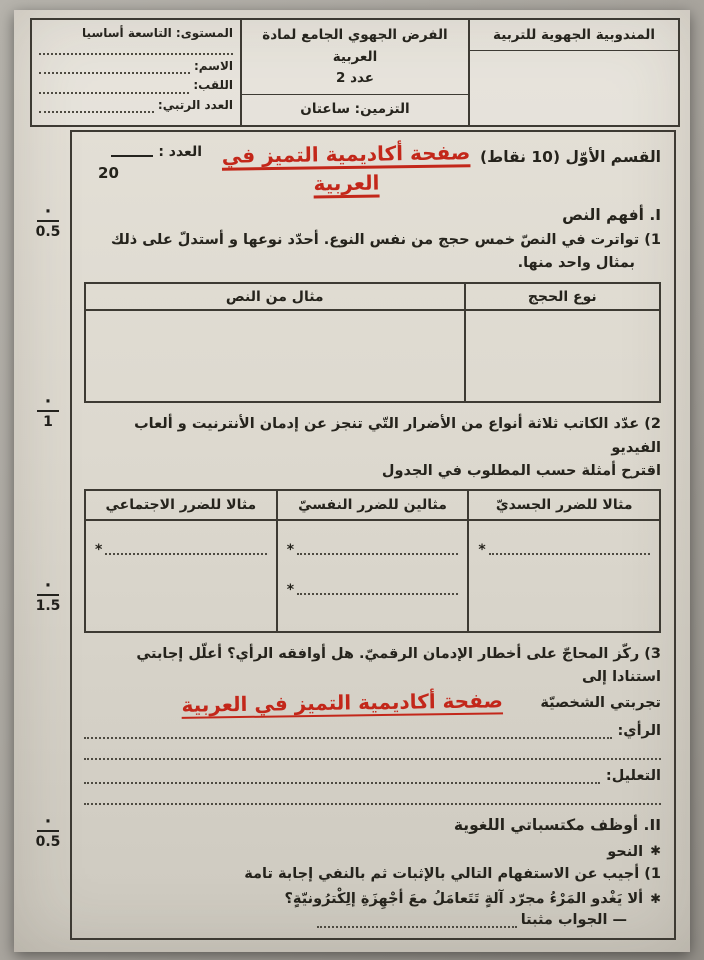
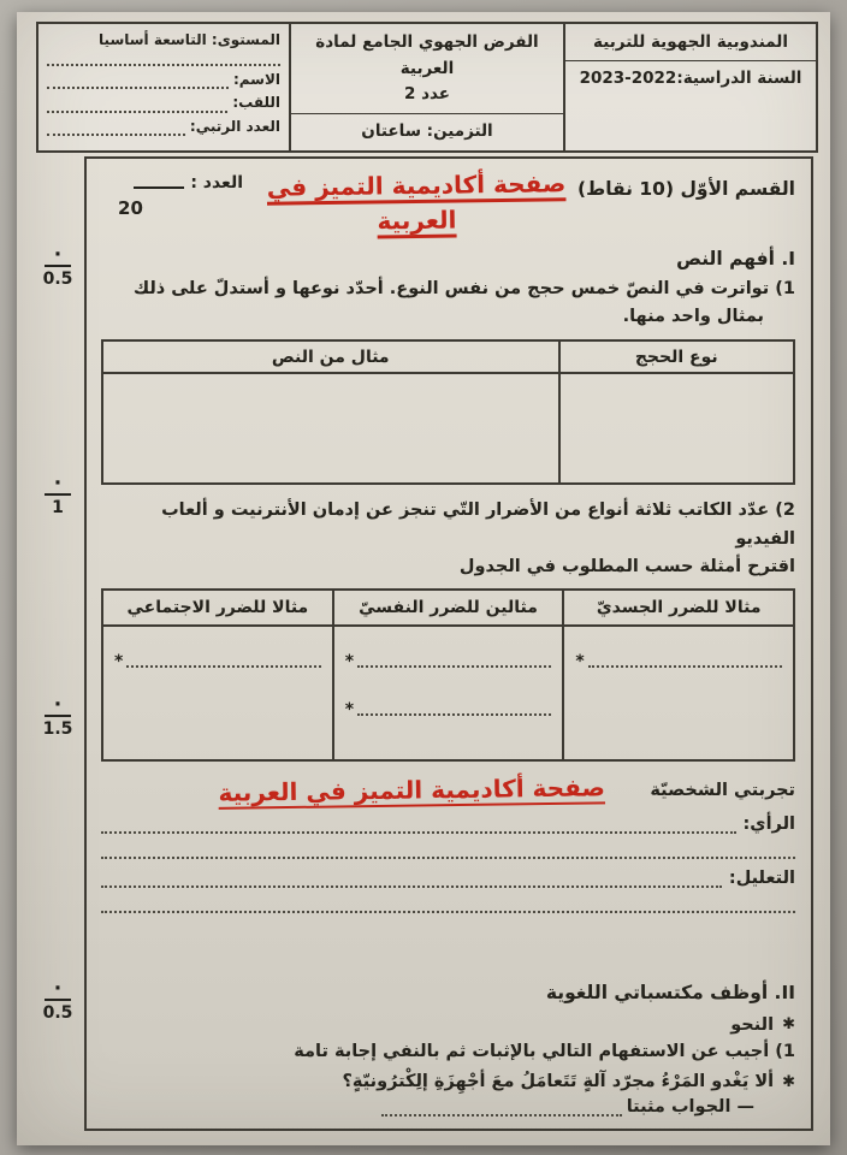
  المندوبية الجهوية للتربية
+ السنة الدراسية:2022-2023
  الفرض الجهوي الجامع لمادة العربية
  عدد 2
  التزمين: ساعتان
  المستوى: التاسعة أساسيا
  الاسم:
  اللقب:
  العدد الرتبي:
  ·
  0.5
  ·
  1
  ·
  1.5
  ·
  0.5
  القسم الأوّل (10 نقاط)
  صفحة أكاديمية التميز في
  العربية
  العدد :
  20
  I. أفهم النص
  1) تواترت في النصّ خمس حجج من نفس النوع. أحدّد نوعها و أستدلّ على ذلك
  بمثال واحد منها.
  نوع الحجج	مثال من النص
  2) عدّد الكاتب ثلاثة أنواع من الأضرار التّي تنجز عن إدمان الأنترنيت و ألعاب الفيديو
  اقترح أمثلة حسب المطلوب في الجدول
  مثالا للضرر الجسديّ	مثالين للضرر النفسيّ	مثالا للضرر الاجتماعي
  *	* *	*
- 3) ركّز المحاجّ على أخطار الإدمان الرقميّ. هل أوافقه الرأي؟ أعلّل إجابتي استنادا إلى
  تجربتي الشخصيّة
  صفحة أكاديمية التميز في العربية
  الرأي:
  التعليل:
  II. أوظف مكتسباتي اللغوية
  ✱
  النحو
  1) أجيب عن الاستفهام التالي بالإثبات ثم بالنفي إجابة تامة
  ✱
  ألا يَغْدو المَرْءُ مجرّد آلةٍ تَتَعامَلُ معَ أجْهِزَةِ إلِكْترُونيّةٍ؟
  — الجواب مثبتا
